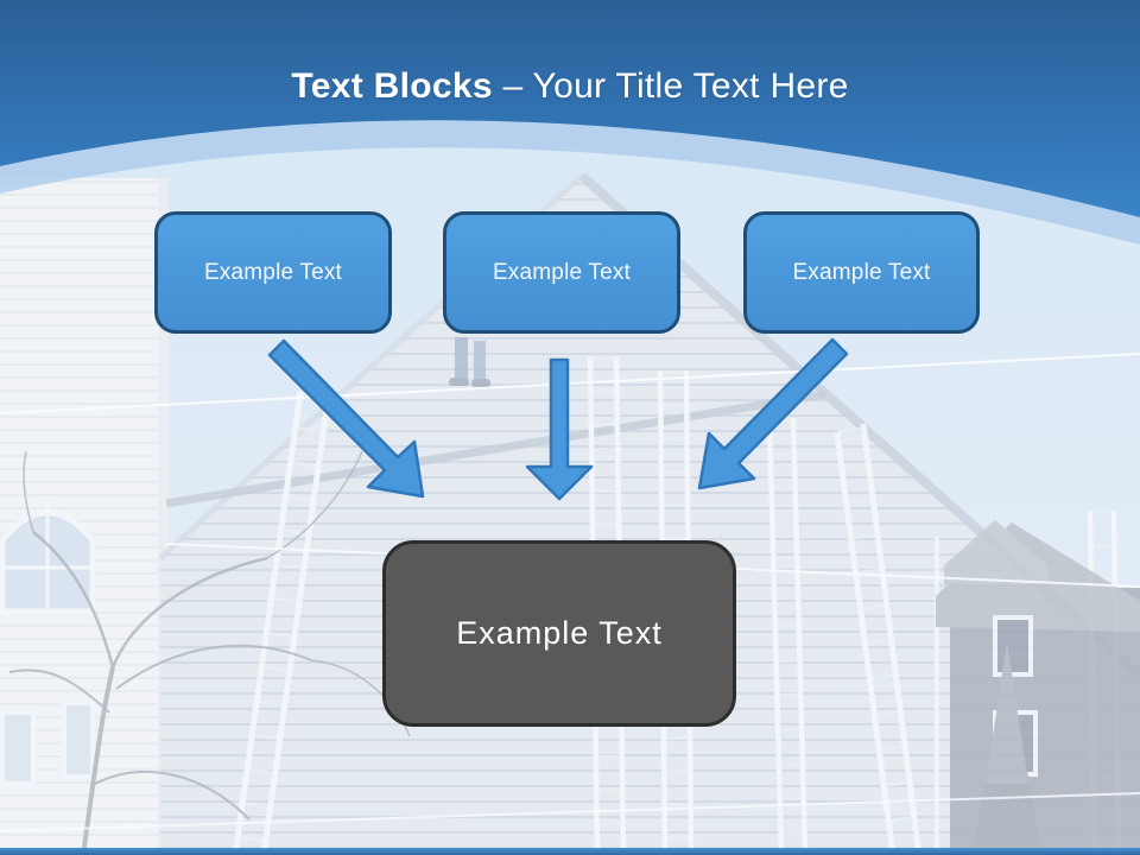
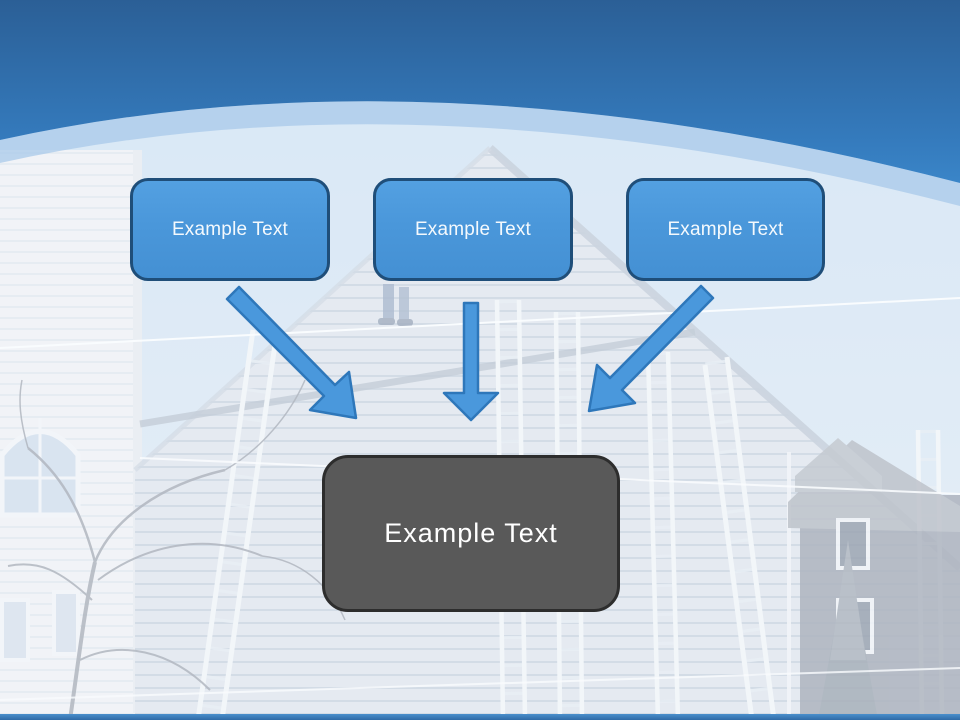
- Text Blocks – Your Title Text Here
  Example Text
  Example Text
  Example Text
  Example Text
